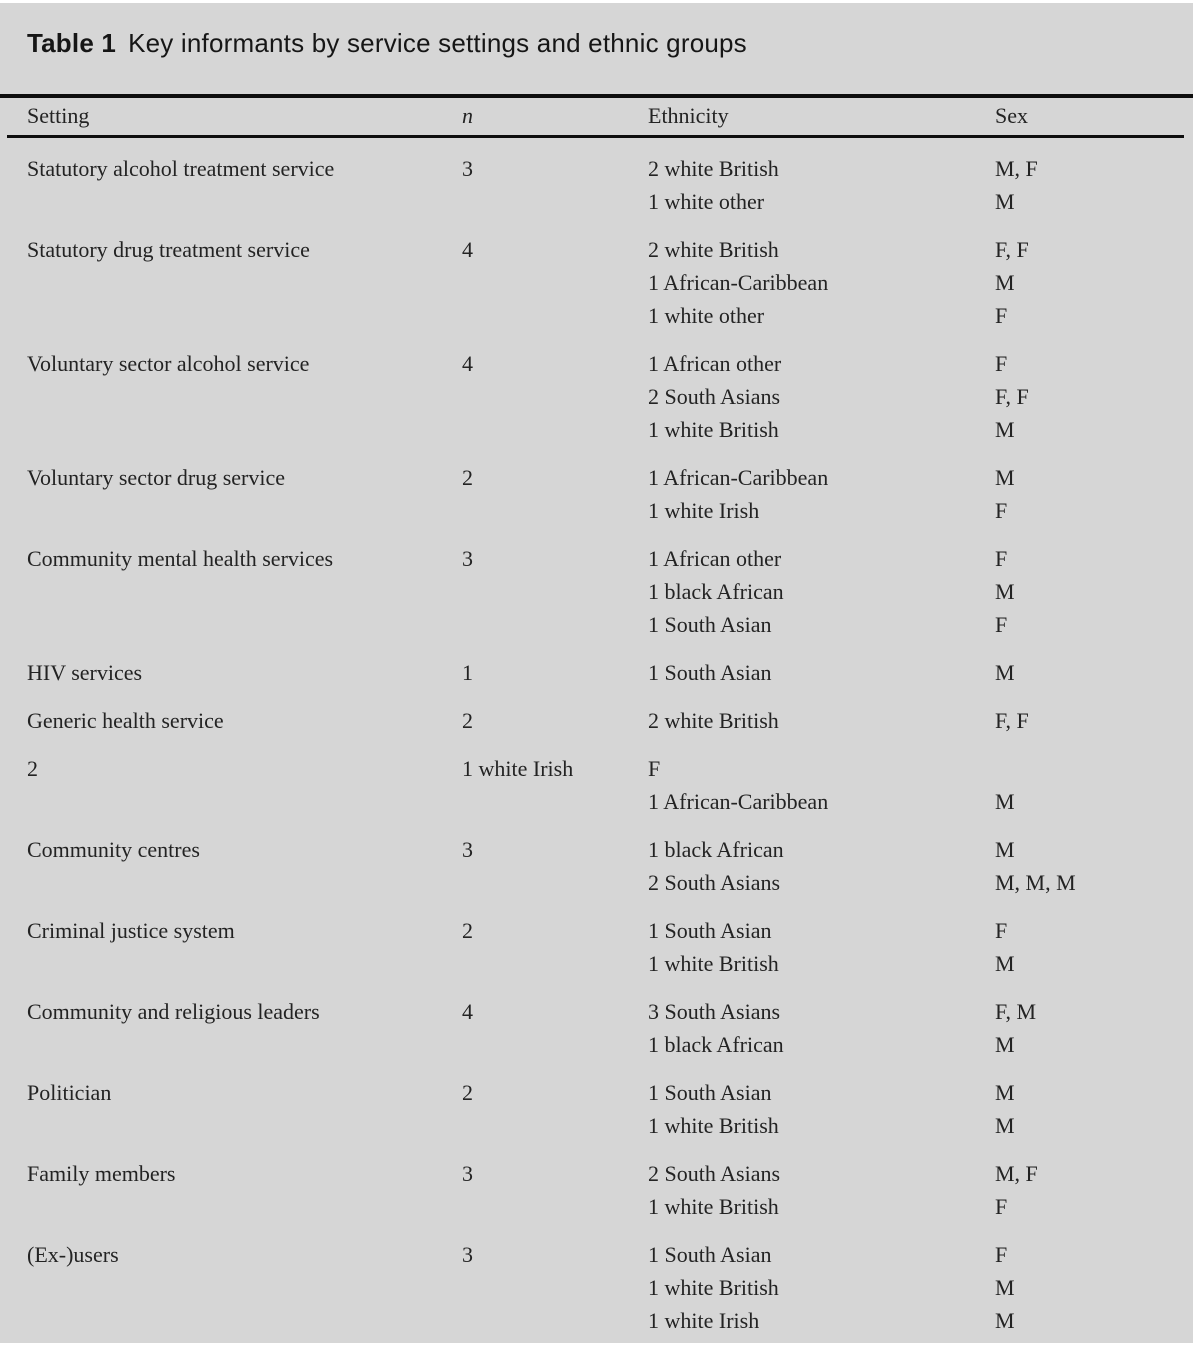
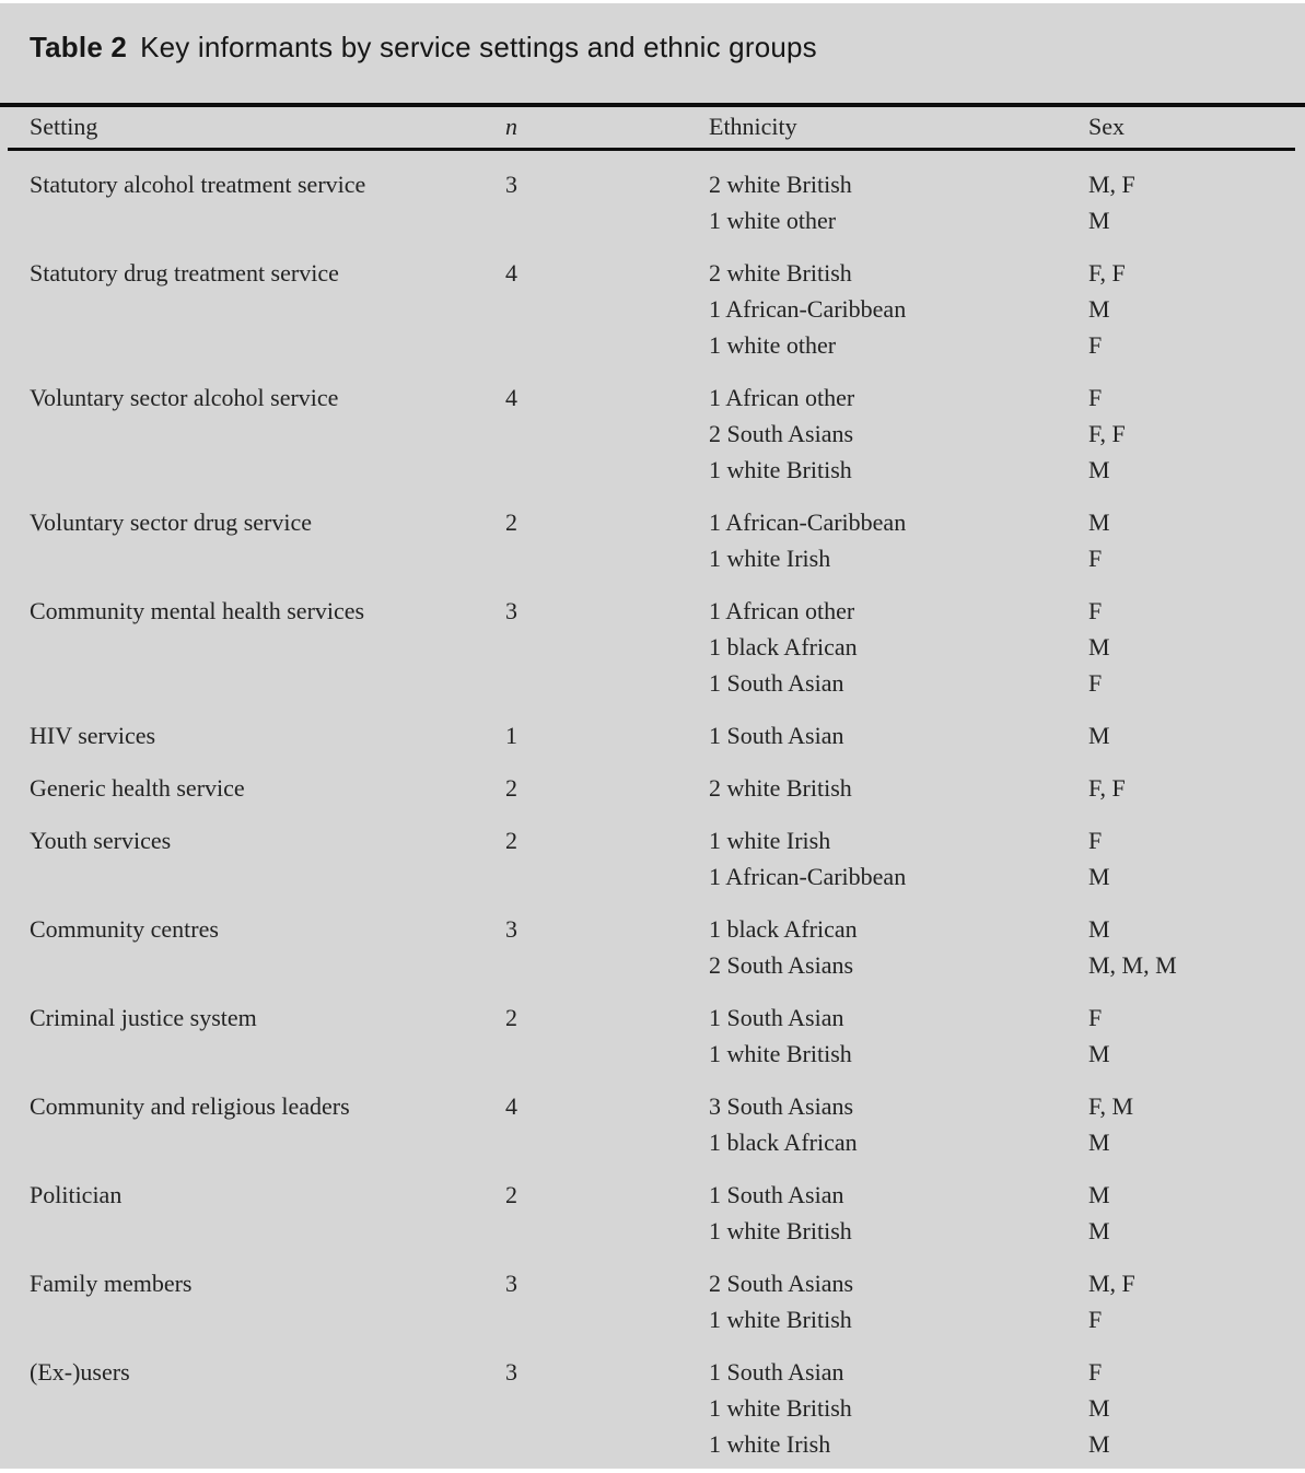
- Table 1 Key informants by service settings and ethnic groups
+ Table 2 Key informants by service settings and ethnic groups
  Setting
  n
  Ethnicity
  Sex
  Statutory alcohol treatment service
  3
  2 white British
  M, F
  1 white other
  M
  Statutory drug treatment service
  4
  2 white British
  F, F
  1 African-Caribbean
  M
  1 white other
  F
  Voluntary sector alcohol service
  4
  1 African other
  F
  2 South Asians
  F, F
  1 white British
  M
  Voluntary sector drug service
  2
  1 African-Caribbean
  M
  1 white Irish
  F
  Community mental health services
  3
  1 African other
  F
  1 black African
  M
  1 South Asian
  F
  HIV services
  1
  1 South Asian
  M
  Generic health service
  2
  2 white British
  F, F
+ Youth services
  2
  1 white Irish
  F
  1 African-Caribbean
  M
  Community centres
  3
  1 black African
  M
  2 South Asians
  M, M, M
  Criminal justice system
  2
  1 South Asian
  F
  1 white British
  M
  Community and religious leaders
  4
  3 South Asians
  F, M
  1 black African
  M
  Politician
  2
  1 South Asian
  M
  1 white British
  M
  Family members
  3
  2 South Asians
  M, F
  1 white British
  F
  (Ex-)users
  3
  1 South Asian
  F
  1 white British
  M
  1 white Irish
  M
